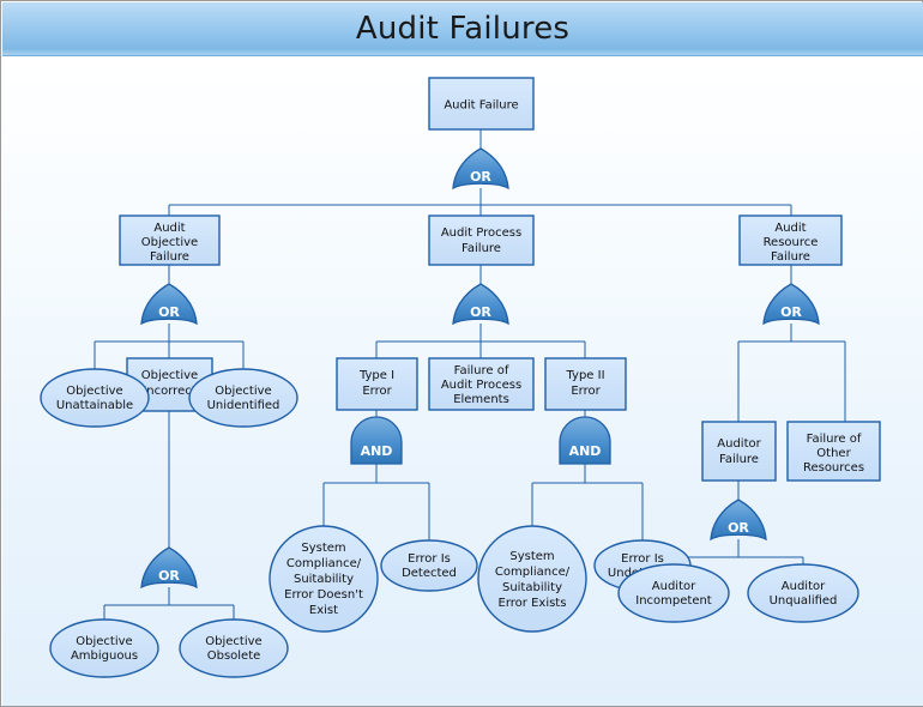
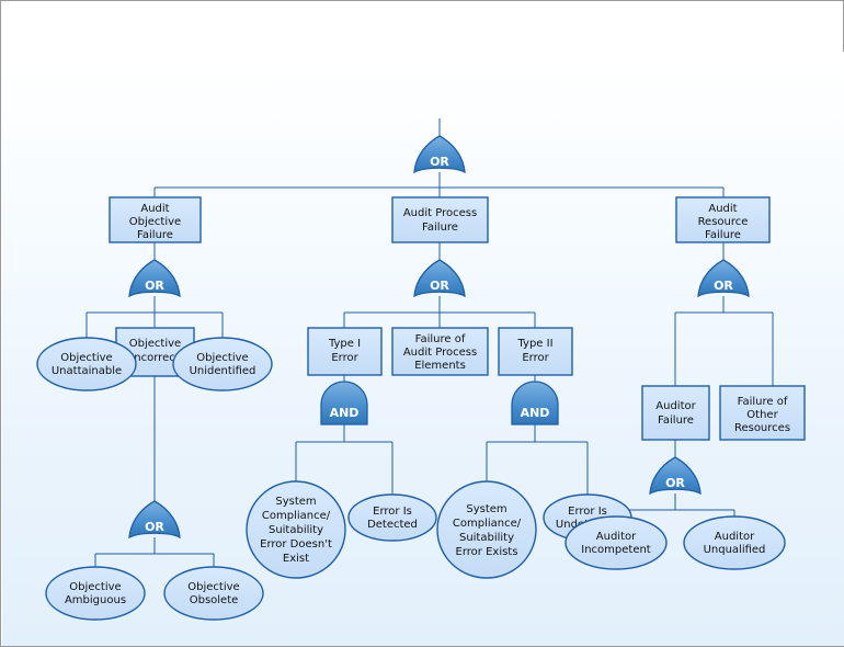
- Audit Failures
- Audit Failure
  Audit
  Objective
  Failure
  Audit Process
  Failure
  Audit
  Resource
  Failure
  Objective
  ncorrec
  Objective
  Unattainable
  Objective
  Unidentified
  Objective
  Ambiguous
  Objective
  Obsolete
  Type I
  Error
  Failure of
  Audit Process
  Elements
  Type II
  Error
  System
  Compliance/
  Suitability
  Error Doesn't
  Exist
  Error Is
  Detected
  System
  Compliance/
  Suitability
  Error Exists
  Error Is
  Auditor
  Failure
  Failure of
  Other
  Resources
  Auditor
  Incompetent
  Auditor
  Unqualified
  OR
  OR
  OR
  OR
  OR
  AND
  AND
  OR
